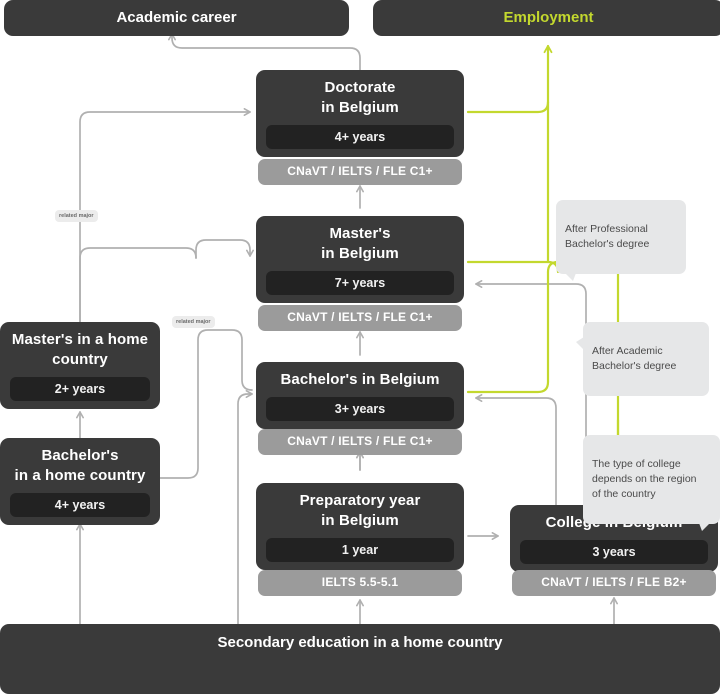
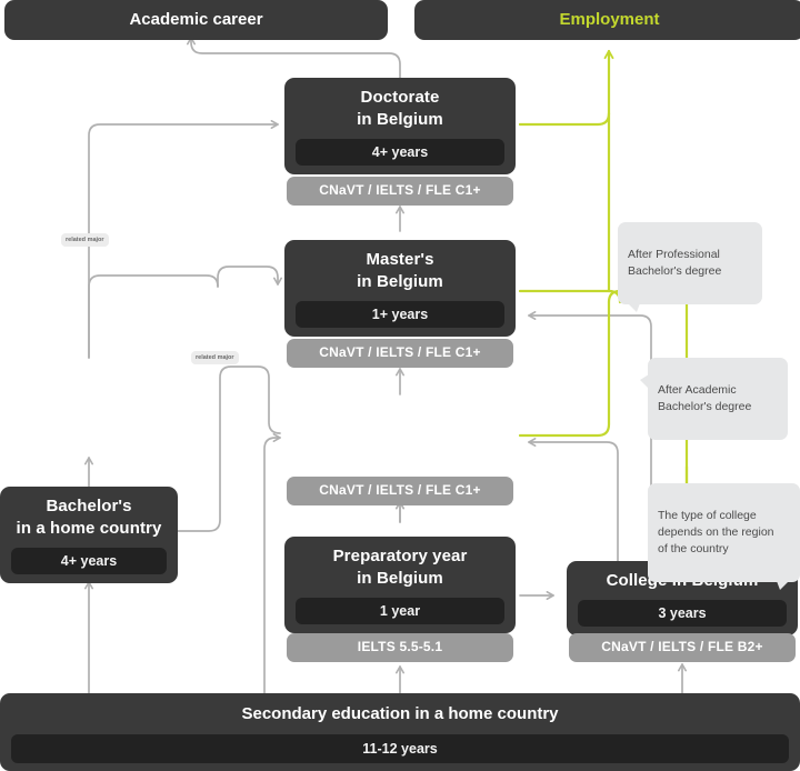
  Academic career
  Employment
  Doctorate
  in Belgium
  4+ years
  CNaVT / IELTS / FLE C1+
  Master's
  in Belgium
- 7+ years
+ 1+ years
  CNaVT / IELTS / FLE C1+
- Bachelor's in Belgium
- 3+ years
  CNaVT / IELTS / FLE C1+
  Preparatory year
  in Belgium
  1 year
  IELTS 5.5-5.1
  3 years
  CNaVT / IELTS / FLE B2+
- Master's in a home
- country
- 2+ years
  Bachelor's
  in a home country
  4+ years
  After Professional
  Bachelor's degree
  After Academic
  Bachelor's degree
  The type of college
  depends on the region
  of the country
  Secondary education in a home country
+ 11-12 years
